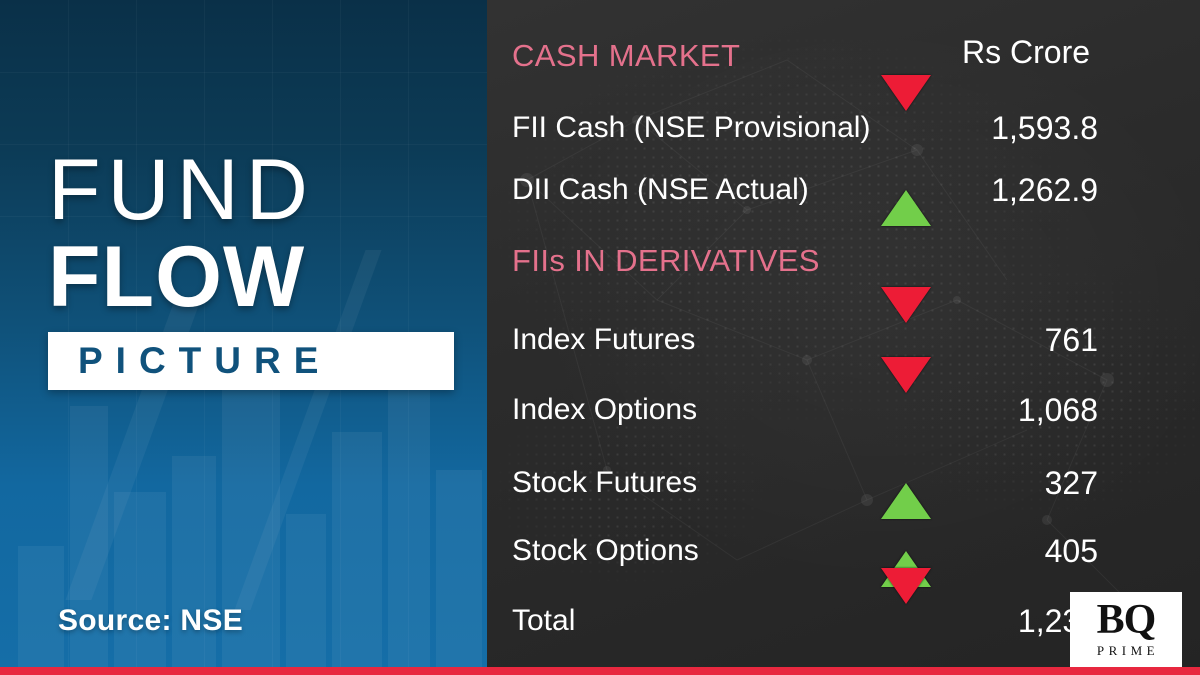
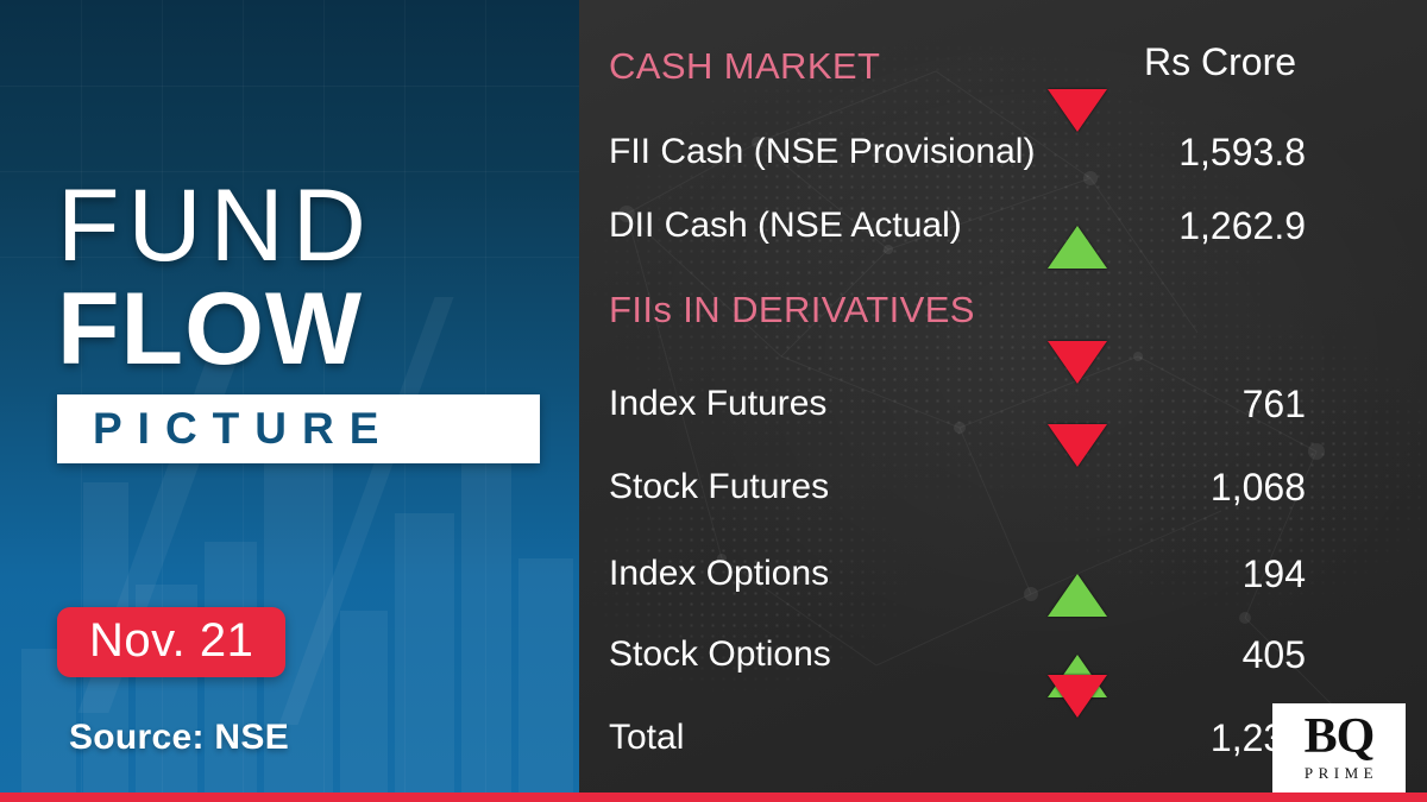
  FUND
  FLOW
  PICTURE
+ Nov. 21
  Source: NSE
  CASH MARKET
  Rs Crore
  FII Cash (NSE Provisional)
  1,593.8
  DII Cash (NSE Actual)
  1,262.9
  FIIs IN DERIVATIVES
  Index Futures
  761
- Index Options
+ Stock Futures
  1,068
- Stock Futures
+ Index Options
- 327
+ 194
  Stock Options
  405
  Total
  BQ
  PRIME
